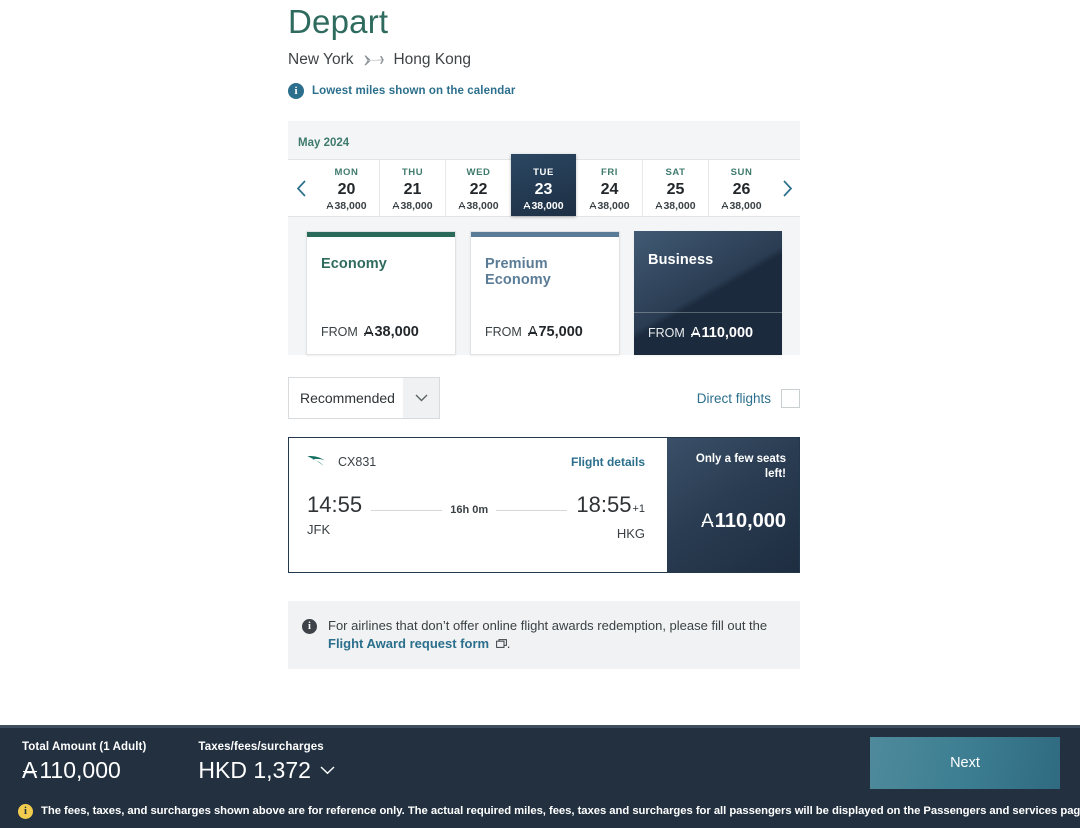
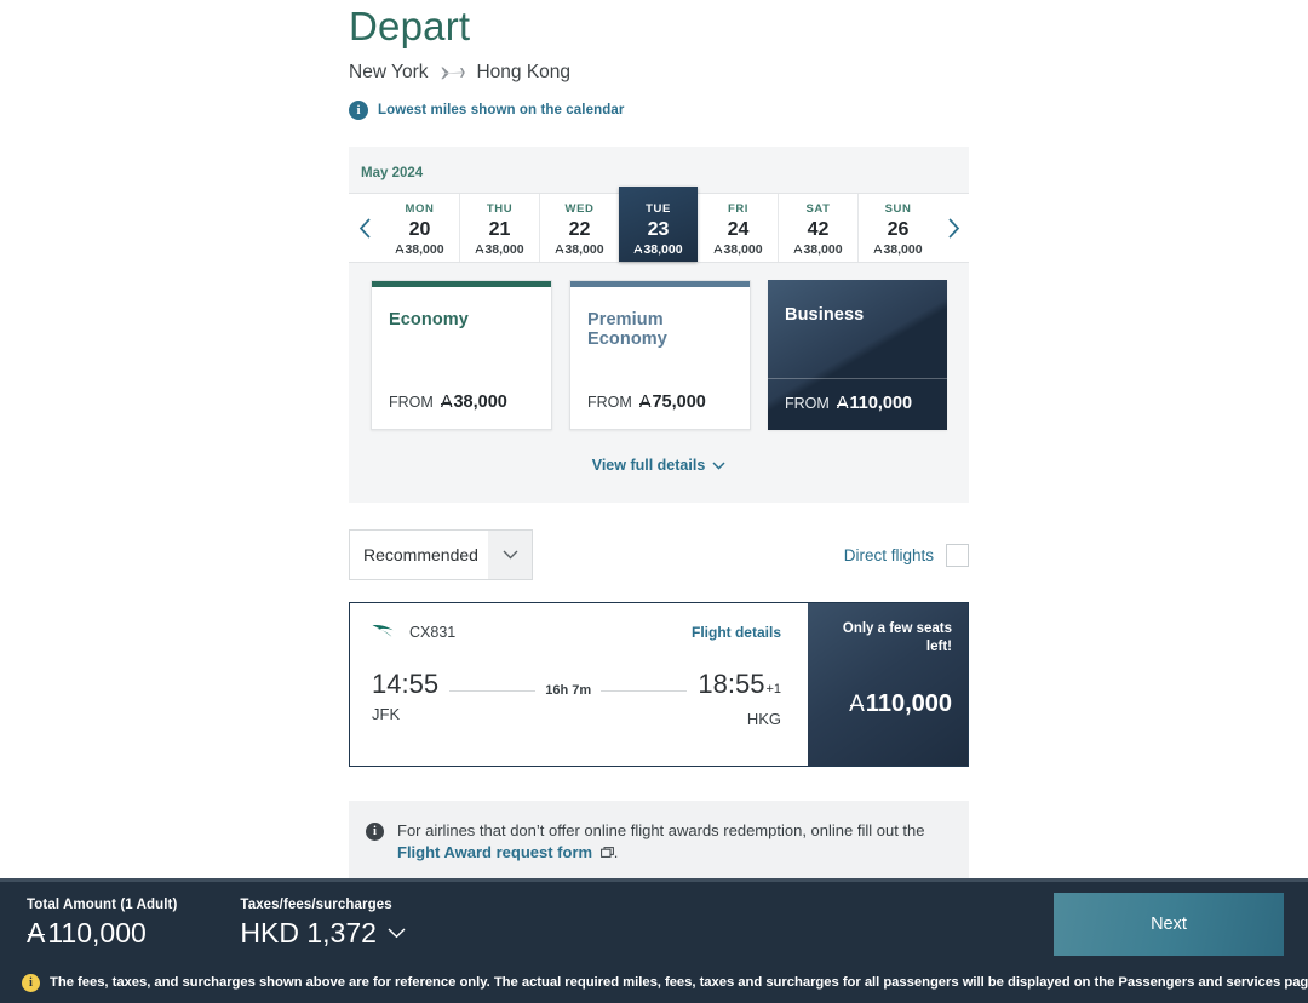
  Depart
  New York
  Hong Kong
  i
  Lowest miles shown on the calendar
  May 2024
  MON
  20
  A
  38,000
  THU
  21
  A
  38,000
  WED
  22
  A
  38,000
  TUE
  23
  A
  38,000
  FRI
  24
  A
  38,000
  SAT
- 25
+ 42
  A
  38,000
  SUN
  26
  A
  38,000
  Economy
  FROM
  A
  38,000
  Premium Economy
  FROM
  A
  75,000
  Business
  FROM
  A
  110,000
+ View full details
  Recommended
  Direct flights
  CX831
  Flight details
  14:55
  JFK
- 16h 0m
+ 16h 7m
  18:55
  +1
  HKG
  Only a few seats left!
  A
  110,000
  i
- For airlines that don’t offer online flight awards redemption, please fill out the Flight Award request form .
+ For airlines that don’t offer online flight awards redemption, online fill out the Flight Award request form .
  Total Amount (1 Adult)
  A
  110,000
  Taxes/fees/surcharges
  HKD 1,372
  Next
  i
  The fees, taxes, and surcharges shown above are for reference only. The actual required miles, fees, taxes and surcharges for all passengers will be displayed on the Passengers and services pag
